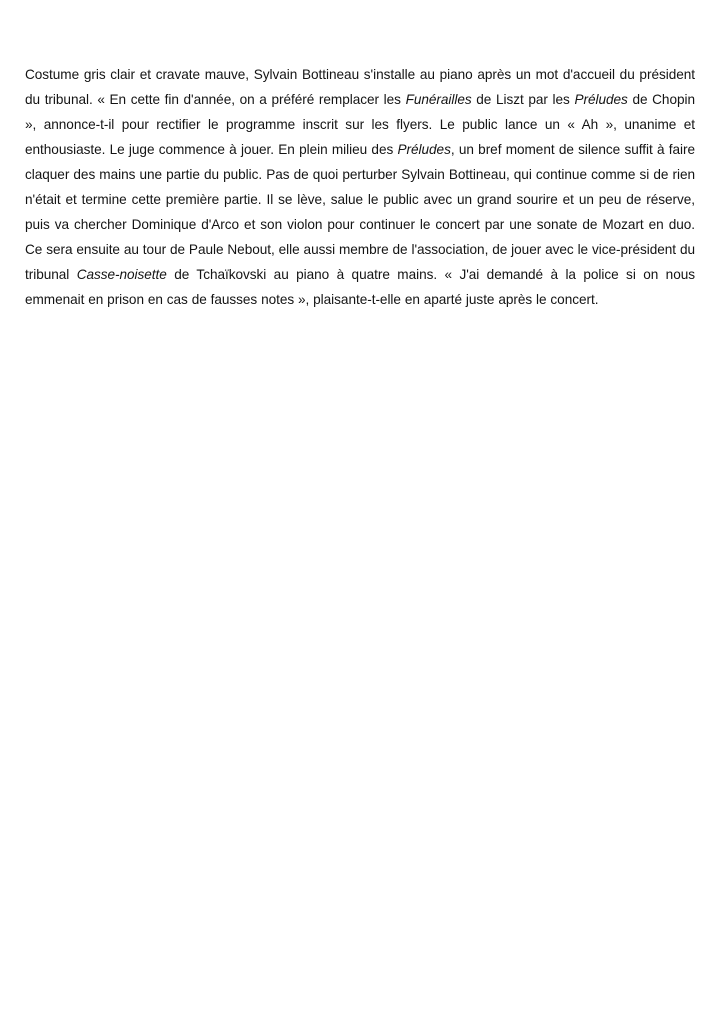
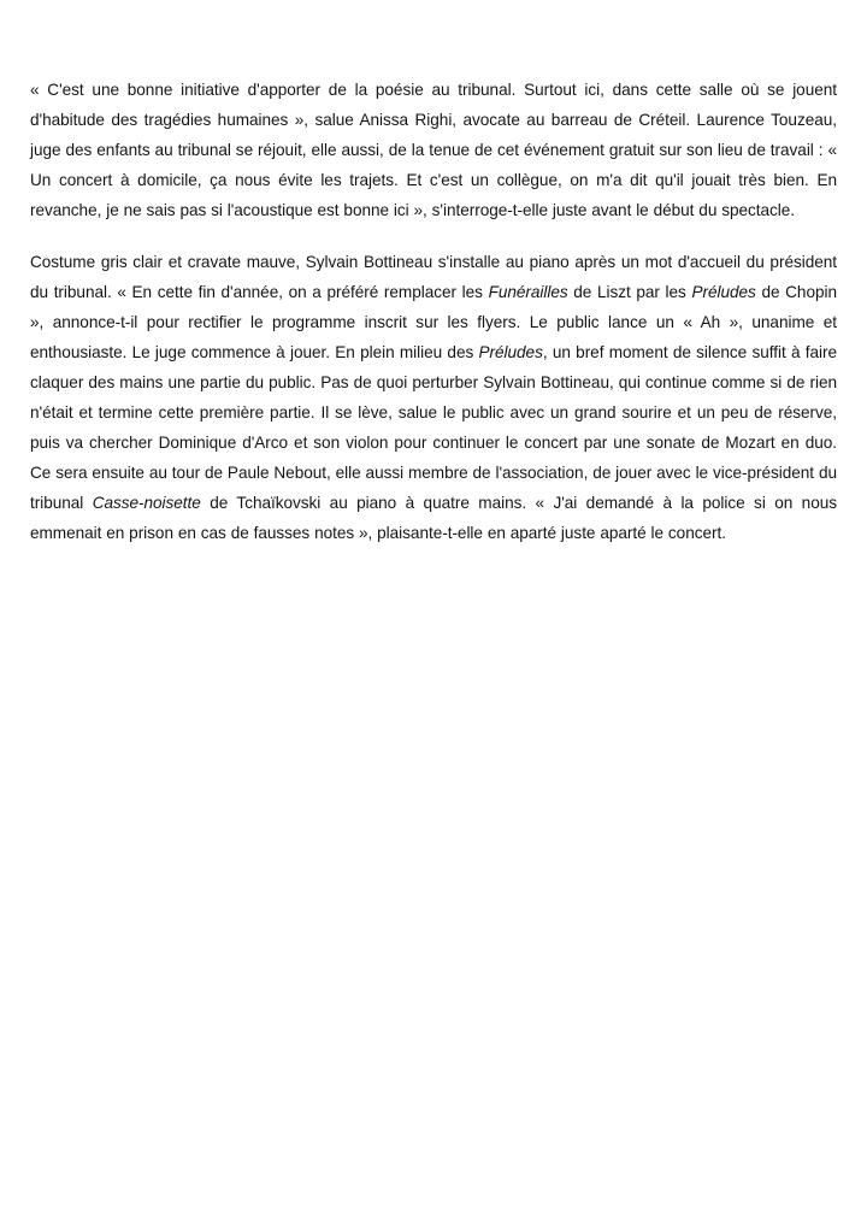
+ « C'est une bonne initiative d'apporter de la poésie au tribunal. Surtout ici, dans cette salle où se jouent d'habitude des tragédies humaines », salue Anissa Righi, avocate au barreau de Créteil. Laurence Touzeau, juge des enfants au tribunal se réjouit, elle aussi, de la tenue de cet événement gratuit sur son lieu de travail : « Un concert à domicile, ça nous évite les trajets. Et c'est un collègue, on m'a dit qu'il jouait très bien. En revanche, je ne sais pas si l'acoustique est bonne ici », s'interroge-t-elle juste avant le début du spectacle.
- Costume gris clair et cravate mauve, Sylvain Bottineau s'installe au piano après un mot d'accueil du président du tribunal. « En cette fin d'année, on a préféré remplacer les Funérailles de Liszt par les Préludes de Chopin », annonce-t-il pour rectifier le programme inscrit sur les flyers. Le public lance un « Ah », unanime et enthousiaste. Le juge commence à jouer. En plein milieu des Préludes, un bref moment de silence suffit à faire claquer des mains une partie du public. Pas de quoi perturber Sylvain Bottineau, qui continue comme si de rien n'était et termine cette première partie. Il se lève, salue le public avec un grand sourire et un peu de réserve, puis va chercher Dominique d'Arco et son violon pour continuer le concert par une sonate de Mozart en duo. Ce sera ensuite au tour de Paule Nebout, elle aussi membre de l'association, de jouer avec le vice-président du tribunal Casse-noisette de Tchaïkovski au piano à quatre mains. « J'ai demandé à la police si on nous emmenait en prison en cas de fausses notes », plaisante-t-elle en aparté juste après le concert.
+ Costume gris clair et cravate mauve, Sylvain Bottineau s'installe au piano après un mot d'accueil du président du tribunal. « En cette fin d'année, on a préféré remplacer les Funérailles de Liszt par les Préludes de Chopin », annonce-t-il pour rectifier le programme inscrit sur les flyers. Le public lance un « Ah », unanime et enthousiaste. Le juge commence à jouer. En plein milieu des Préludes, un bref moment de silence suffit à faire claquer des mains une partie du public. Pas de quoi perturber Sylvain Bottineau, qui continue comme si de rien n'était et termine cette première partie. Il se lève, salue le public avec un grand sourire et un peu de réserve, puis va chercher Dominique d'Arco et son violon pour continuer le concert par une sonate de Mozart en duo. Ce sera ensuite au tour de Paule Nebout, elle aussi membre de l'association, de jouer avec le vice-président du tribunal Casse-noisette de Tchaïkovski au piano à quatre mains. « J'ai demandé à la police si on nous emmenait en prison en cas de fausses notes », plaisante-t-elle en aparté juste aparté le concert.
